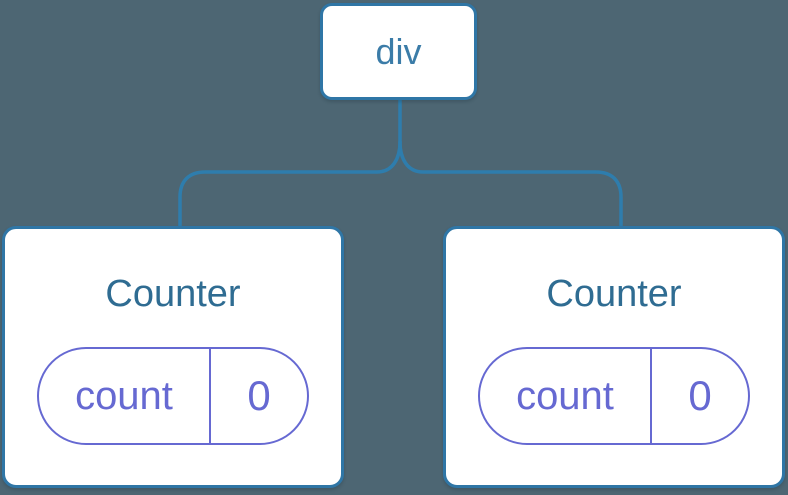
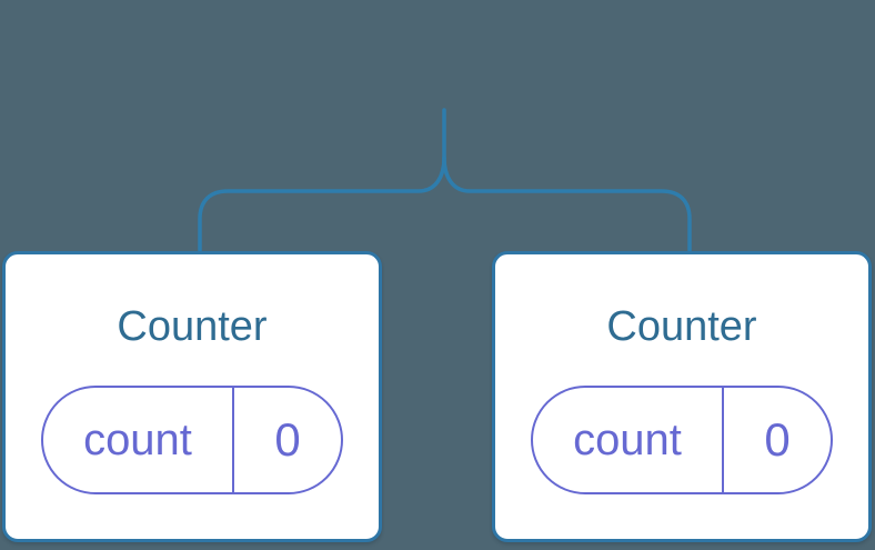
- div
  Counter
  count
  0
  Counter
  count
  0
